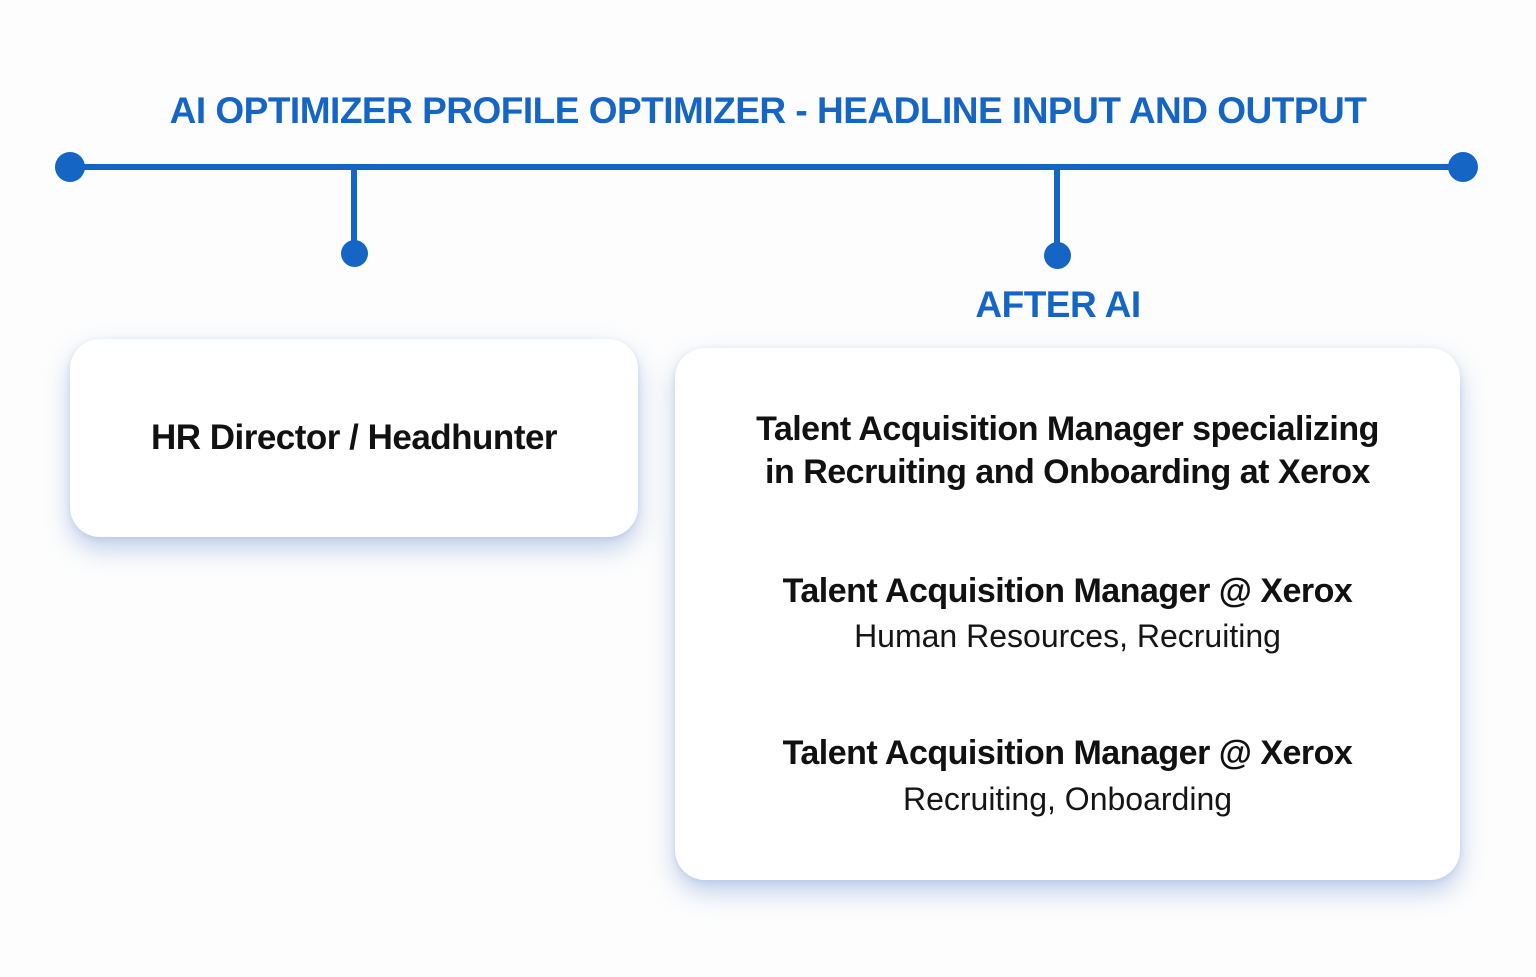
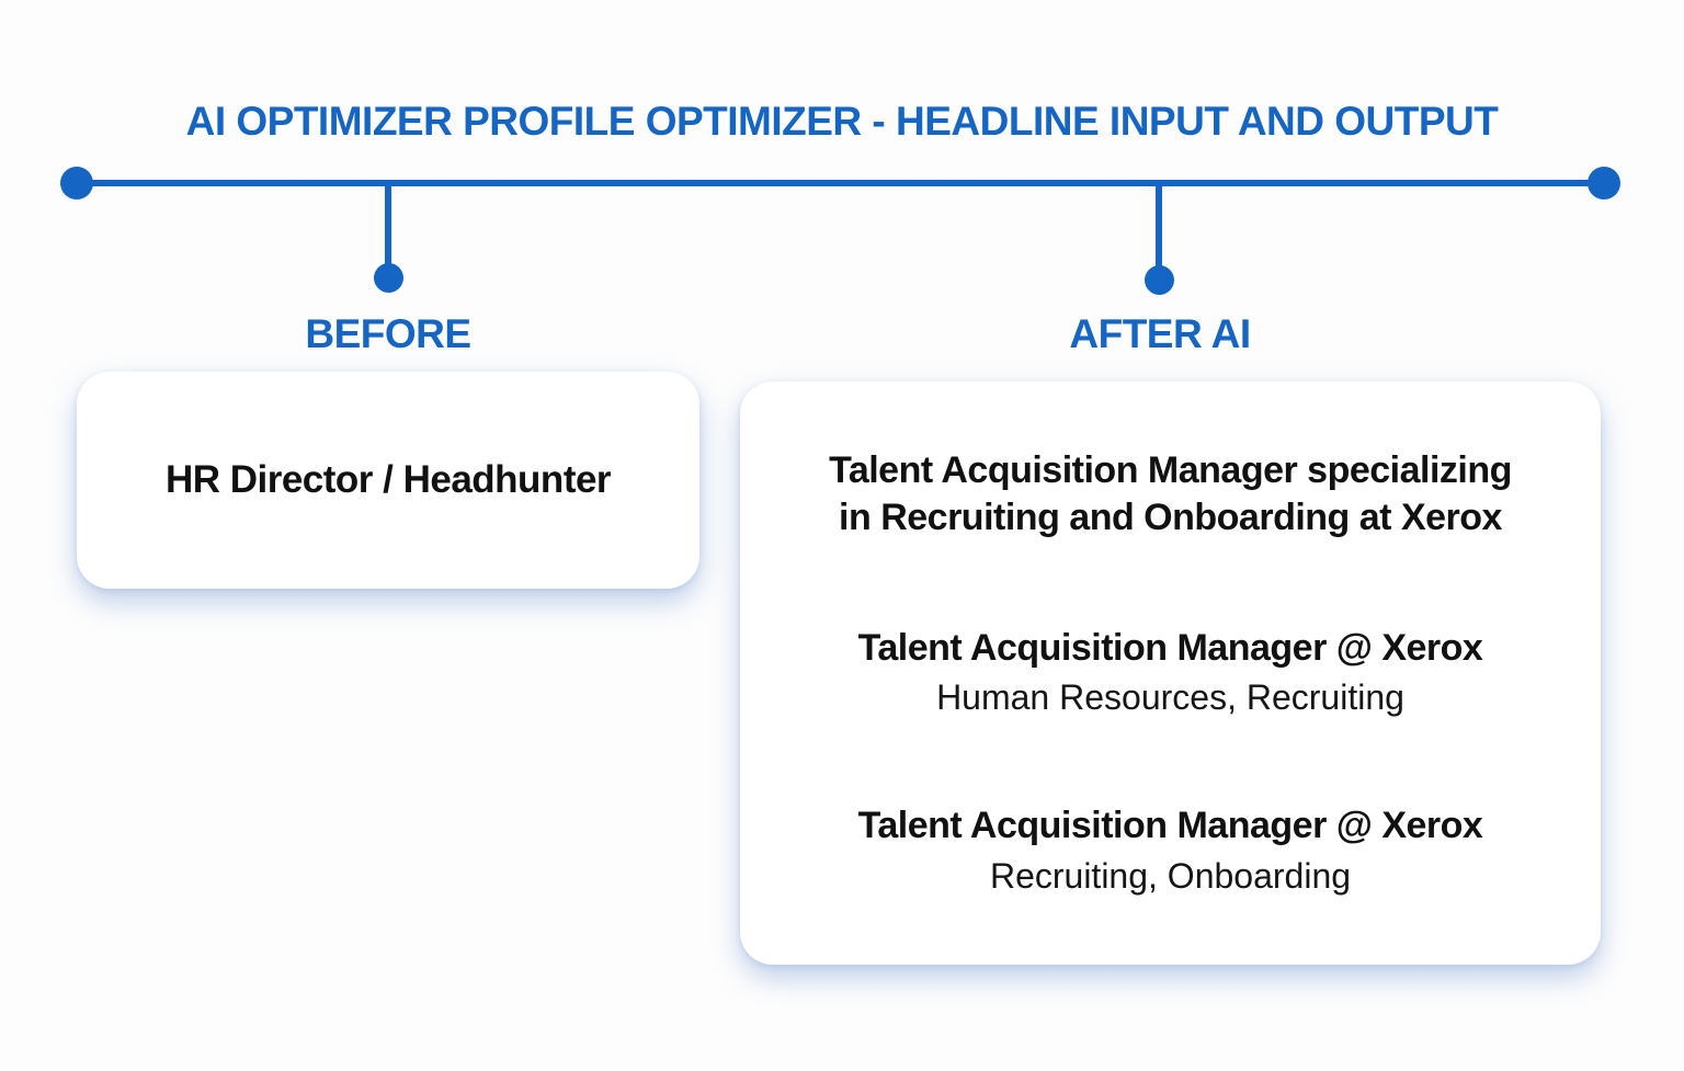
  AI OPTIMIZER PROFILE OPTIMIZER - HEADLINE INPUT AND OUTPUT
+ BEFORE
  AFTER AI
  HR Director / Headhunter
  Talent Acquisition Manager specializing
  in Recruiting and Onboarding at Xerox
  Talent Acquisition Manager @ Xerox
  Human Resources, Recruiting
  Talent Acquisition Manager @ Xerox
  Recruiting, Onboarding
